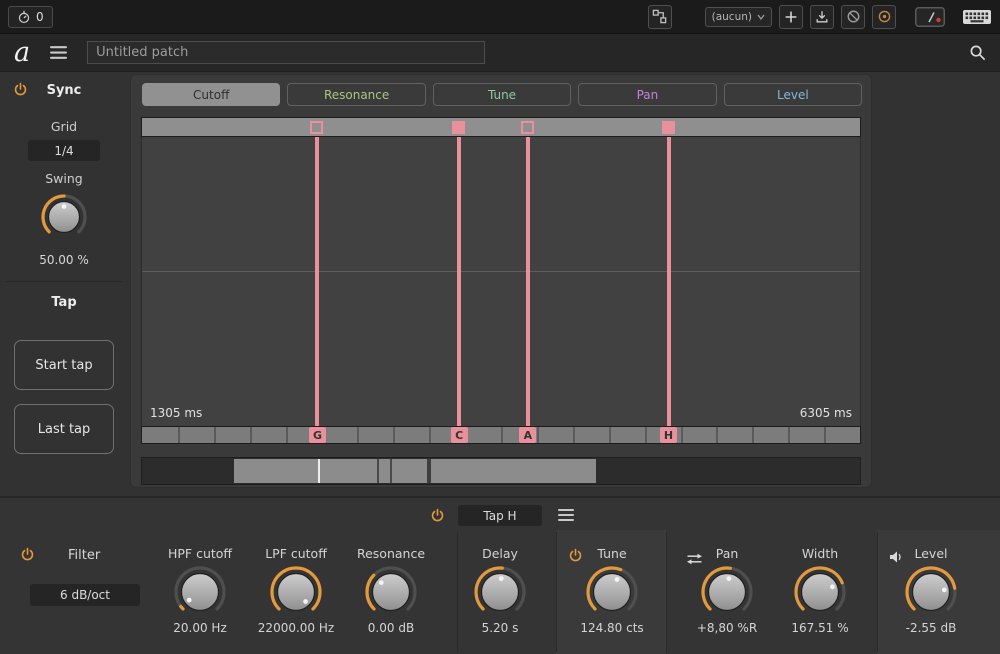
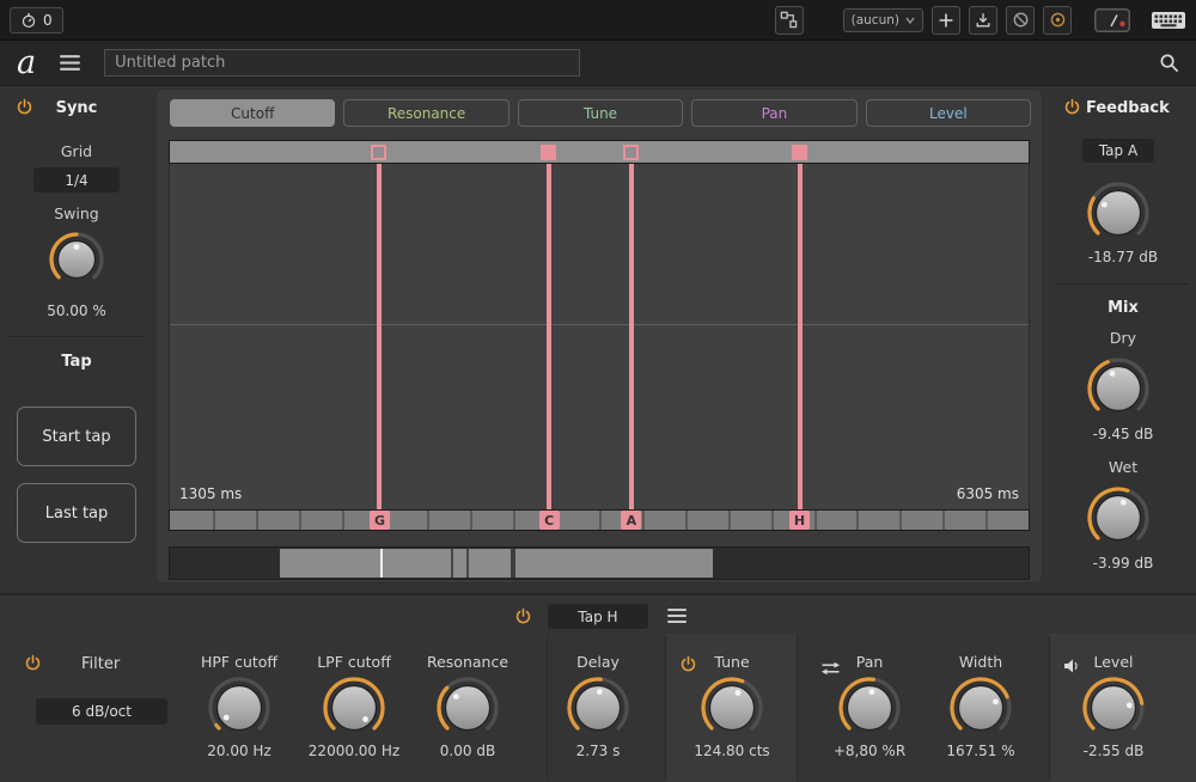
  0
  (aucun)
  a
  Untitled patch
  Sync
  Grid
  1/4
  Swing
  50.00 %
  Tap
  Start tap
  Last tap
  Cutoff
  Resonance
  Tune
  Pan
  Level
  1305 ms
  6305 ms
  G
  C
  A
  H
+ Feedback
+ Tap A
+ -18.77 dB
+ Mix
+ Dry
+ -9.45 dB
+ Wet
+ -3.99 dB
  Tap H
  Filter
  6 dB/oct
  HPF cutoff
  20.00 Hz
  LPF cutoff
  22000.00 Hz
  Resonance
  0.00 dB
  Delay
- 5.20 s
+ 2.73 s
  Tune
  124.80 cts
  Pan
  +8,80 %R
  Width
  167.51 %
  Level
  -2.55 dB
